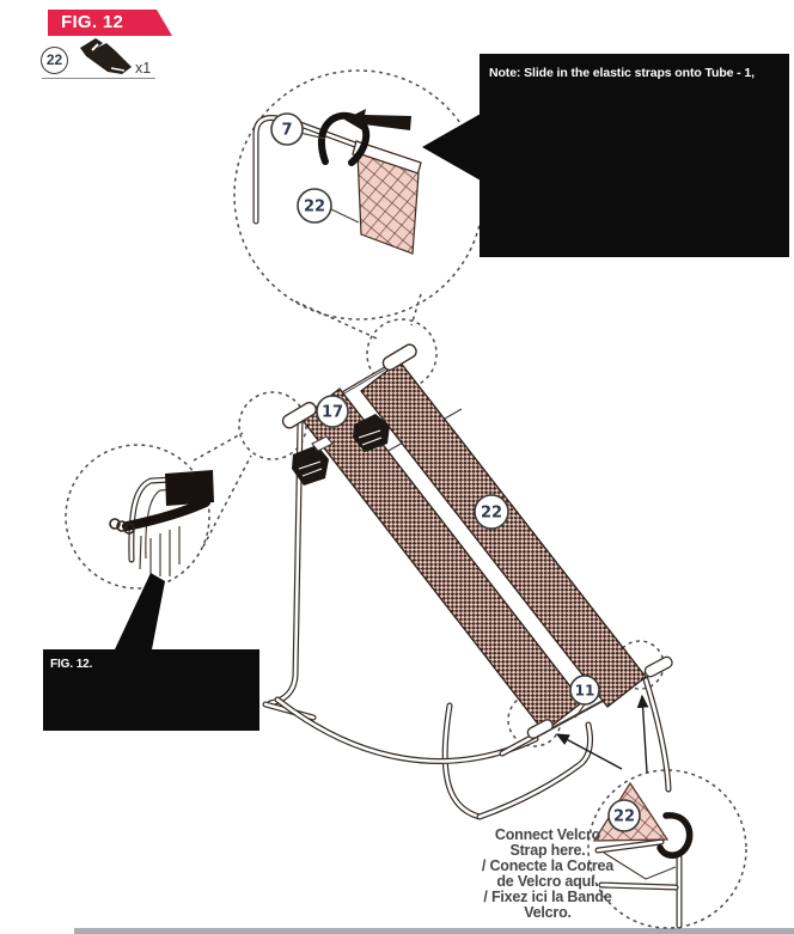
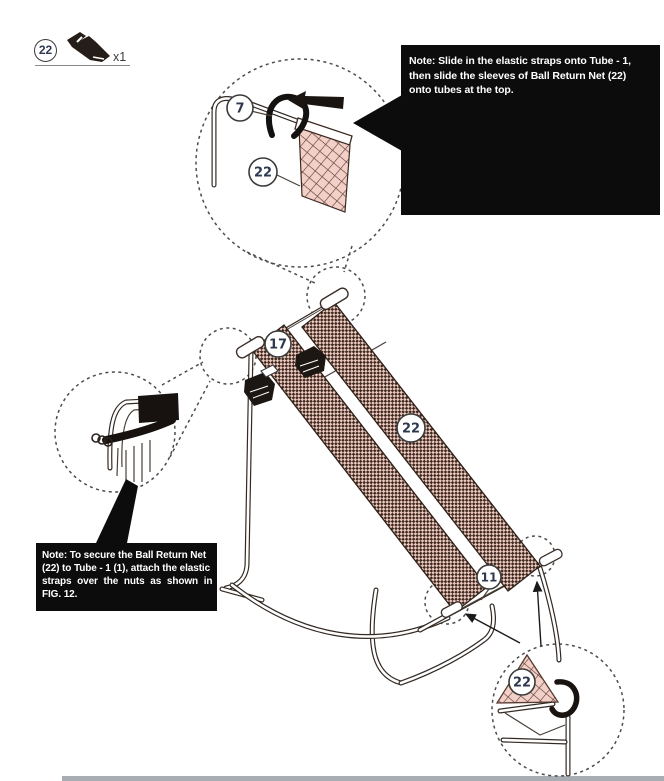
- FIG. 12
  22
  x1
  7
  22
  17
  22
  11
  22
  Note: Slide in the elastic straps onto Tube - 1,
+ then slide the sleeves of Ball Return Net (22)
+ onto tubes at the top.
+ Note: To secure the Ball Return Net
+ (22) to Tube - 1 (1), attach the elastic
+ straps over the nuts as shown in
  FIG. 12.
- Connect Velcro
- Strap here.
- / Conecte la Correa
- de Velcro aquí.
- / Fixez ici la Bande
- Velcro.
